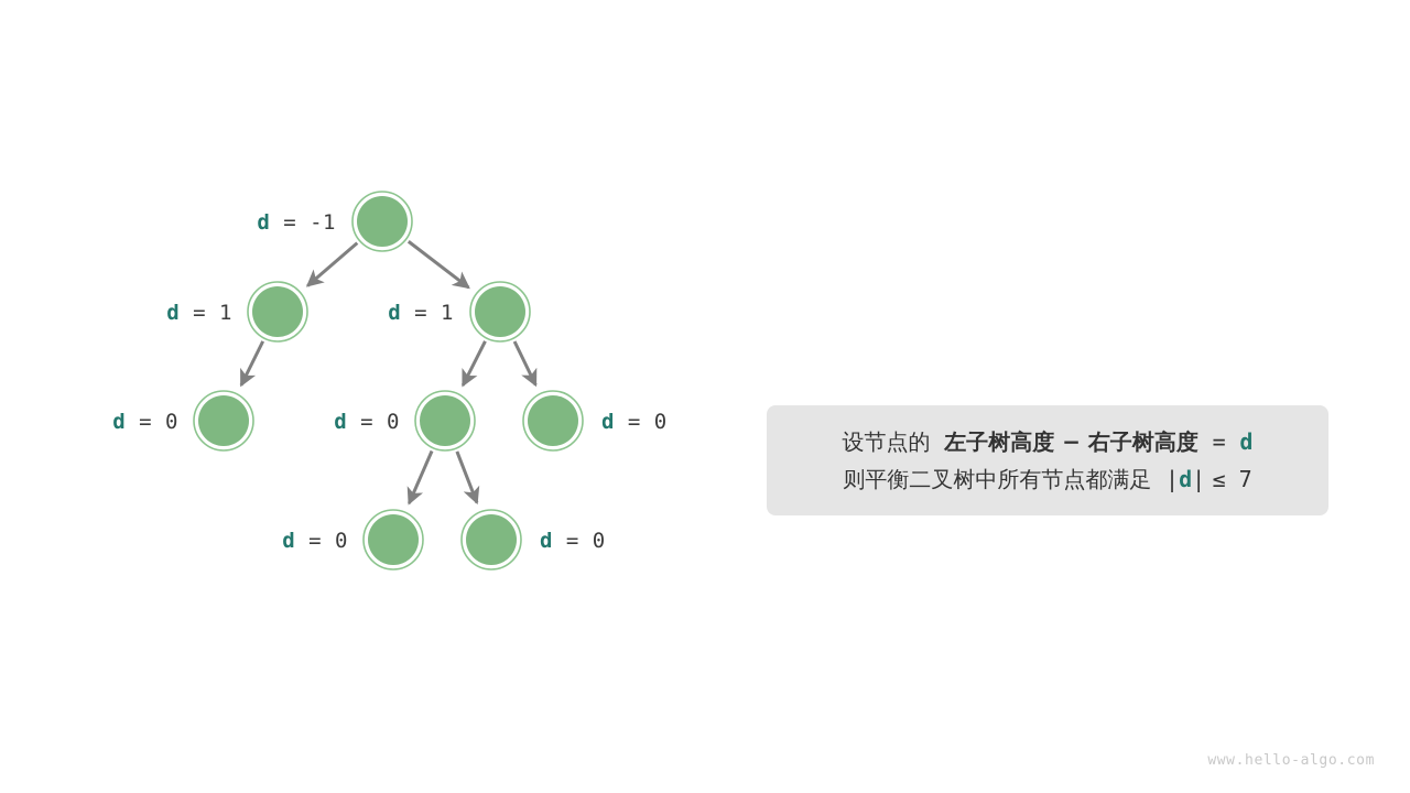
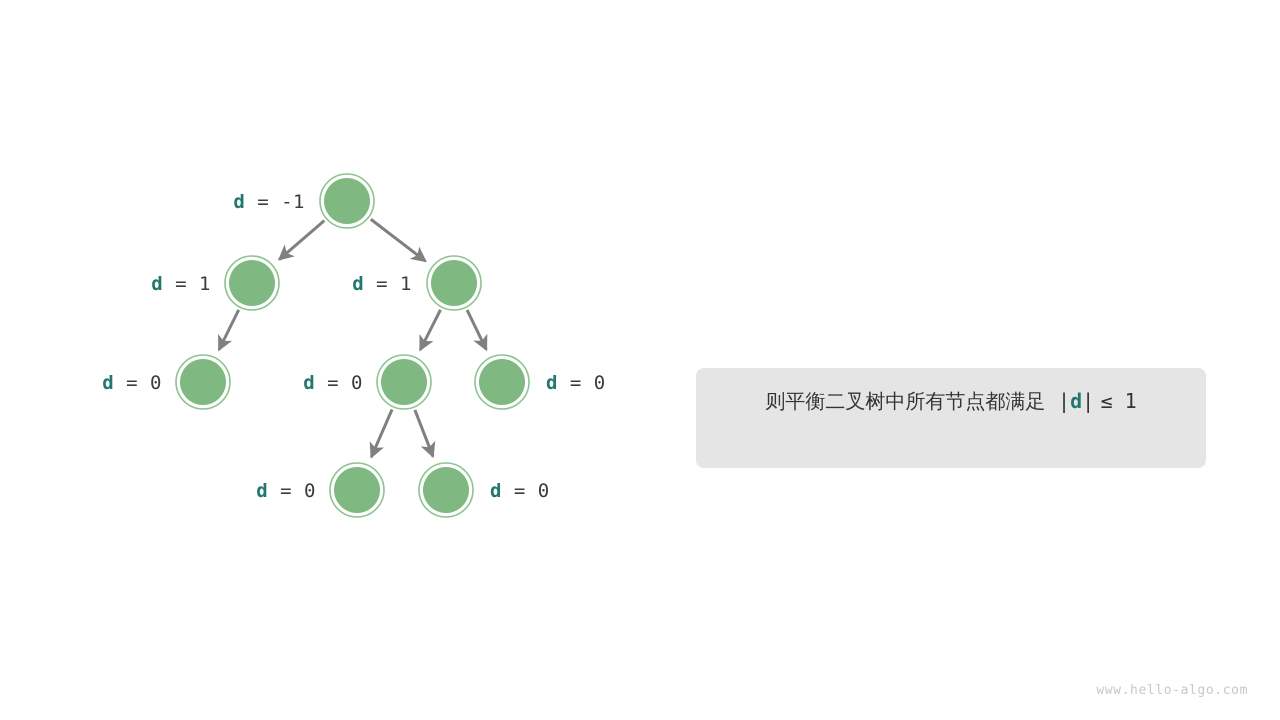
  d = -1
  d = 1
  d = 1
  d = 0
  d = 0
  d = 0
  d = 0
  d = 0
- 设节点的 左子树高度 − 右子树高度 = d
- 则平衡二叉树中所有节点都满足 |d| ≤ 7
+ 则平衡二叉树中所有节点都满足 |d| ≤ 1
  www.hello-algo.com
